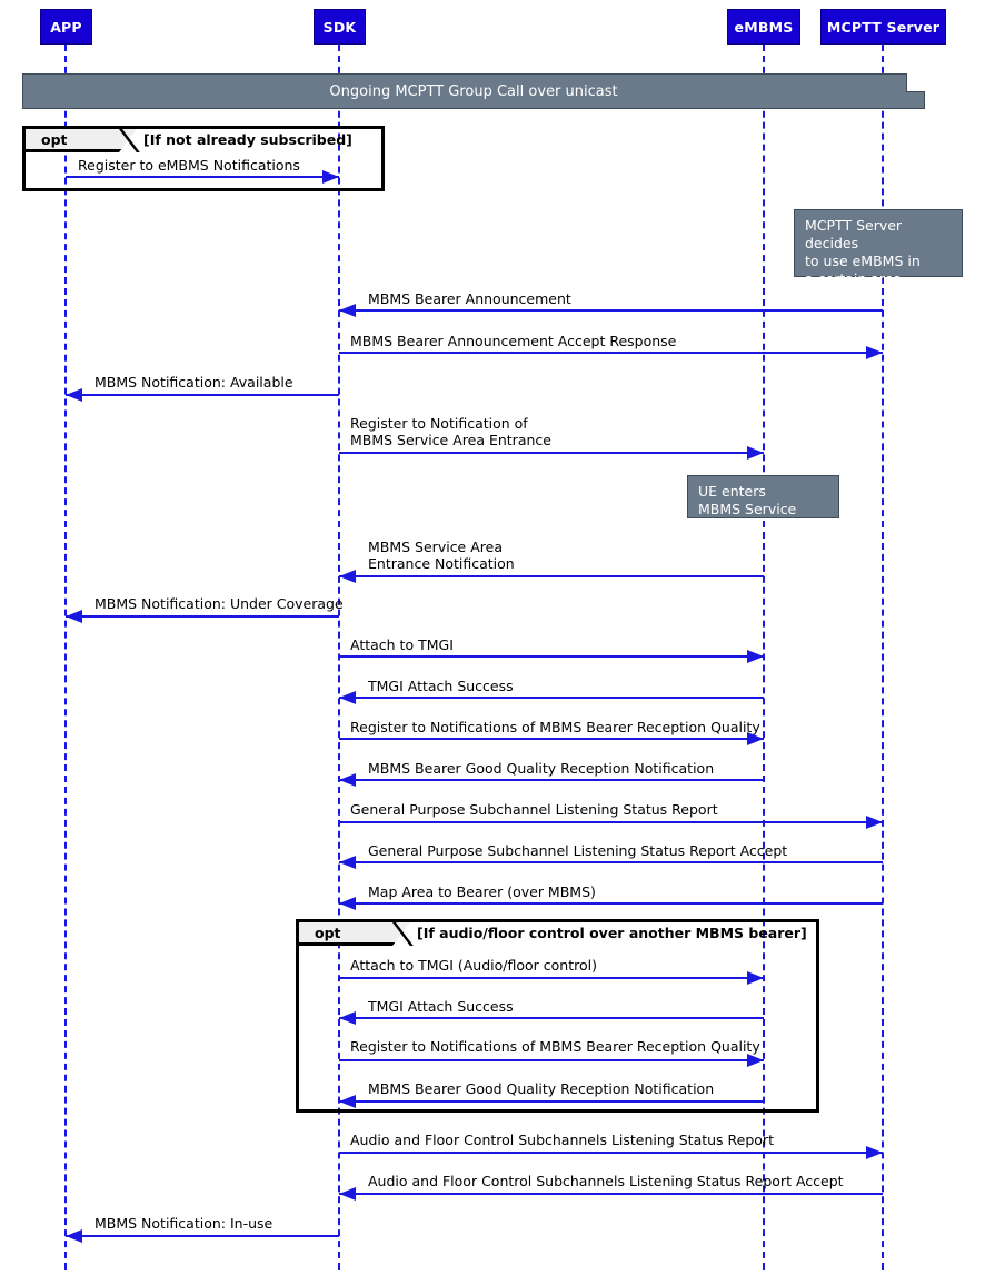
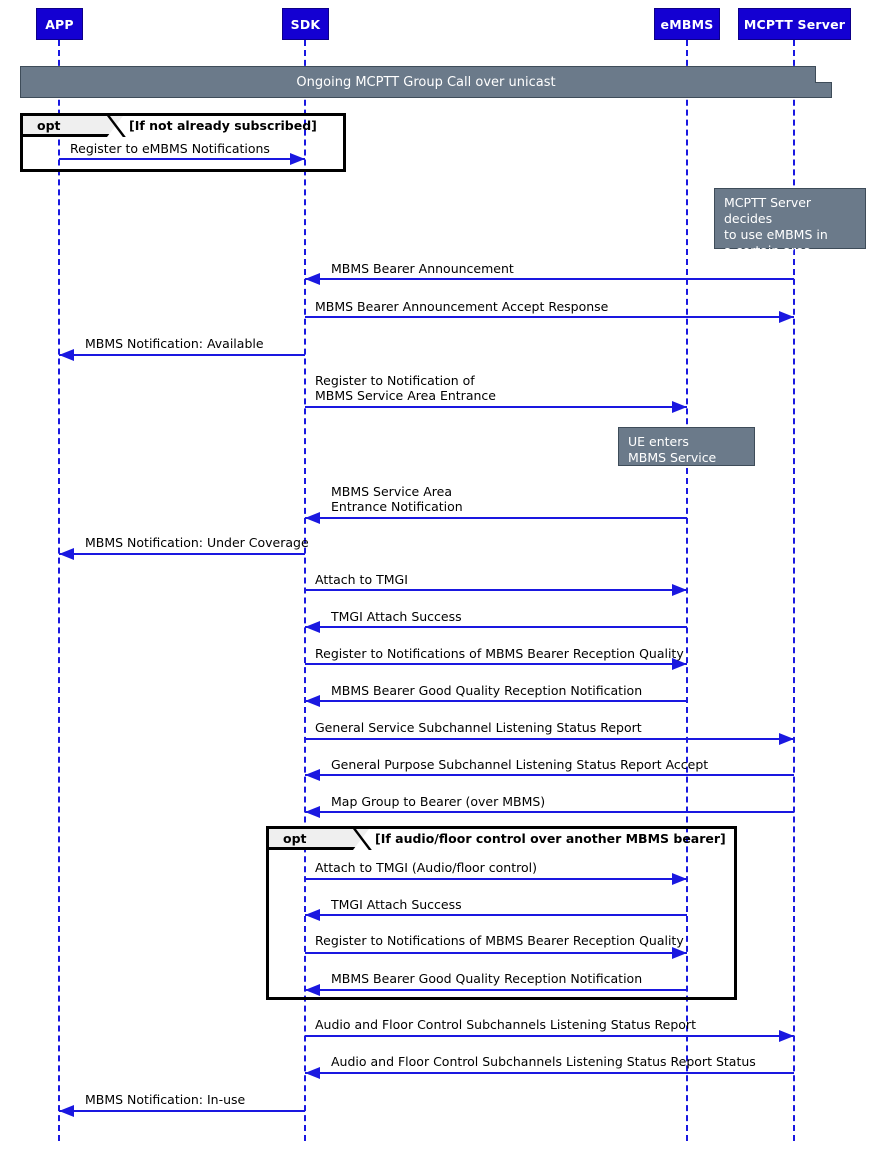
  Ongoing MCPTT Group Call over unicast
  opt
  [If not already subscribed]
  opt
  [If audio/floor control over another MBMS bearer]
  Register to eMBMS Notifications
  MBMS Bearer Announcement
  MBMS Bearer Announcement Accept Response
  MBMS Notification: Available
  Register to Notification of
  MBMS Service Area Entrance
  MBMS Service Area
  Entrance Notification
  MBMS Notification: Under Coverage
  Attach to TMGI
  TMGI Attach Success
  Register to Notifications of MBMS Bearer Reception Quality
  MBMS Bearer Good Quality Reception Notification
- General Purpose Subchannel Listening Status Report
+ General Service Subchannel Listening Status Report
  General Purpose Subchannel Listening Status Report Accept
- Map Area to Bearer (over MBMS)
+ Map Group to Bearer (over MBMS)
  Attach to TMGI (Audio/floor control)
  TMGI Attach Success
  Register to Notifications of MBMS Bearer Reception Quality
  MBMS Bearer Good Quality Reception Notification
  Audio and Floor Control Subchannels Listening Status Report
- Audio and Floor Control Subchannels Listening Status Report Accept
+ Audio and Floor Control Subchannels Listening Status Report Status
  MBMS Notification: In-use
  MCPTT Server decides
  to use eMBMS in
  a certain area
  UE enters
  MBMS Service
  APP
  SDK
  eMBMS
  MCPTT Server
